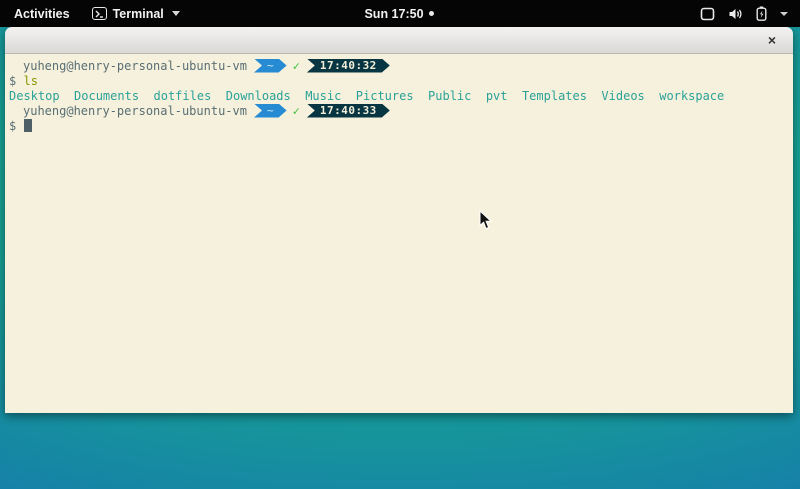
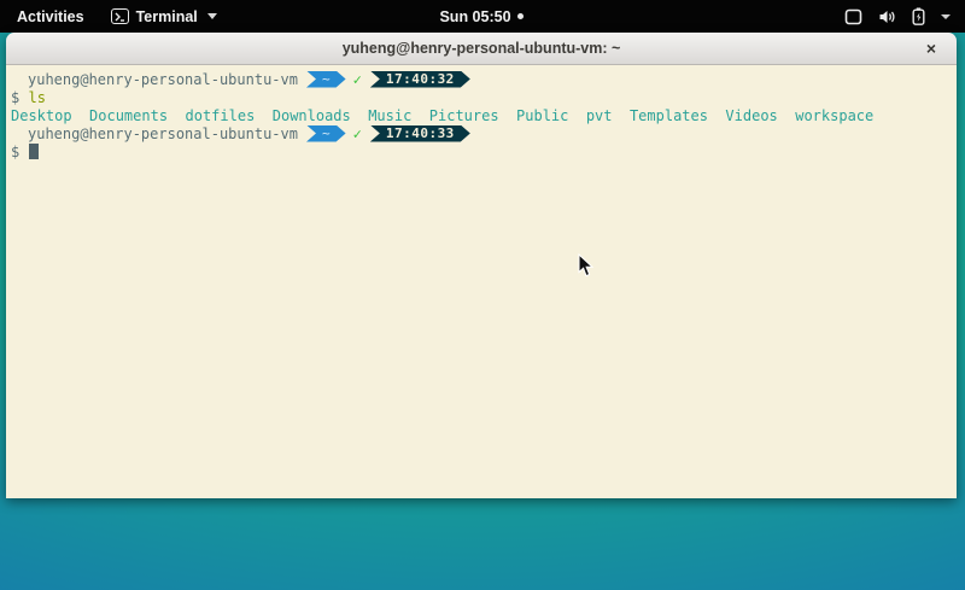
  Activities
  Terminal
- Sun 17:50
+ Sun 05:50
+ yuheng@henry-personal-ubuntu-vm: ~
  ×
  yuheng@henry-personal-ubuntu-vm
  ~
  ✓
  17:40:32
  $
  ls
  Desktop Documents dotfiles Downloads Music Pictures Public pvt Templates Videos workspace
  yuheng@henry-personal-ubuntu-vm
  ~
  ✓
  17:40:33
  $
